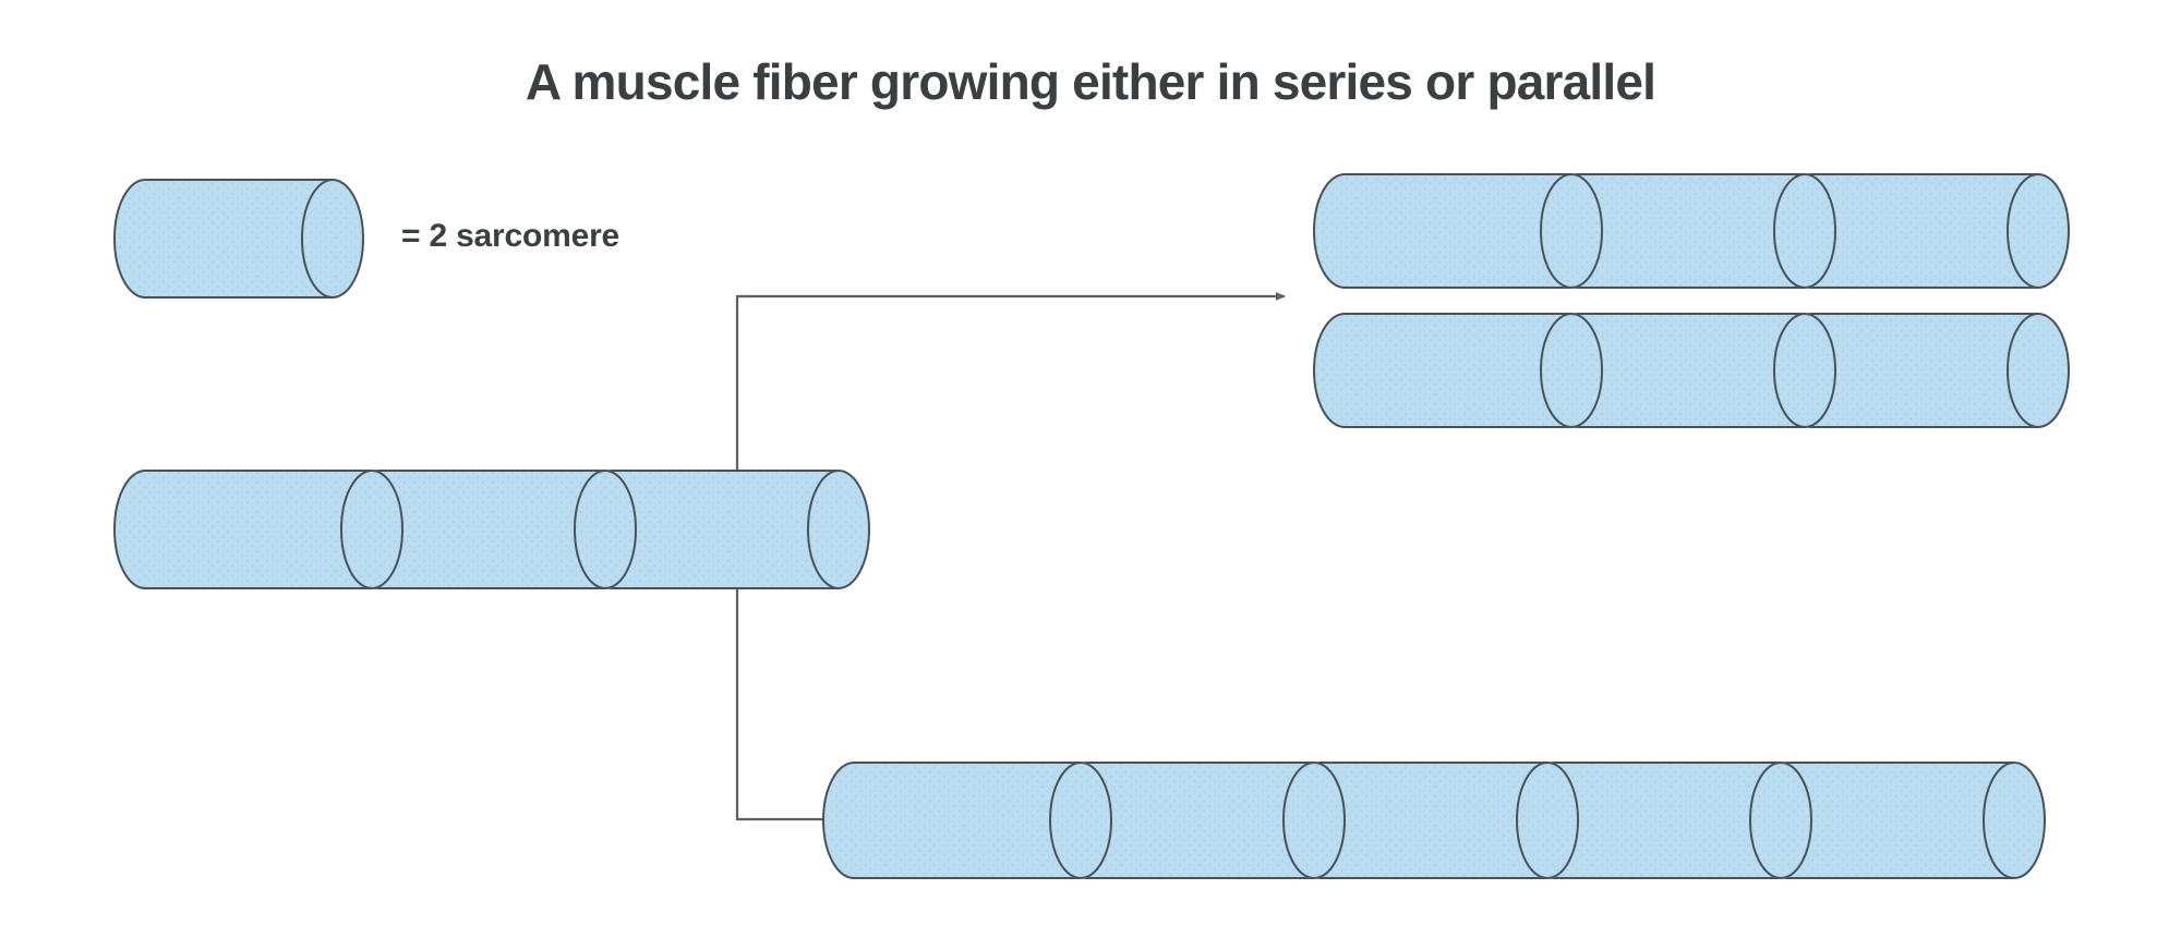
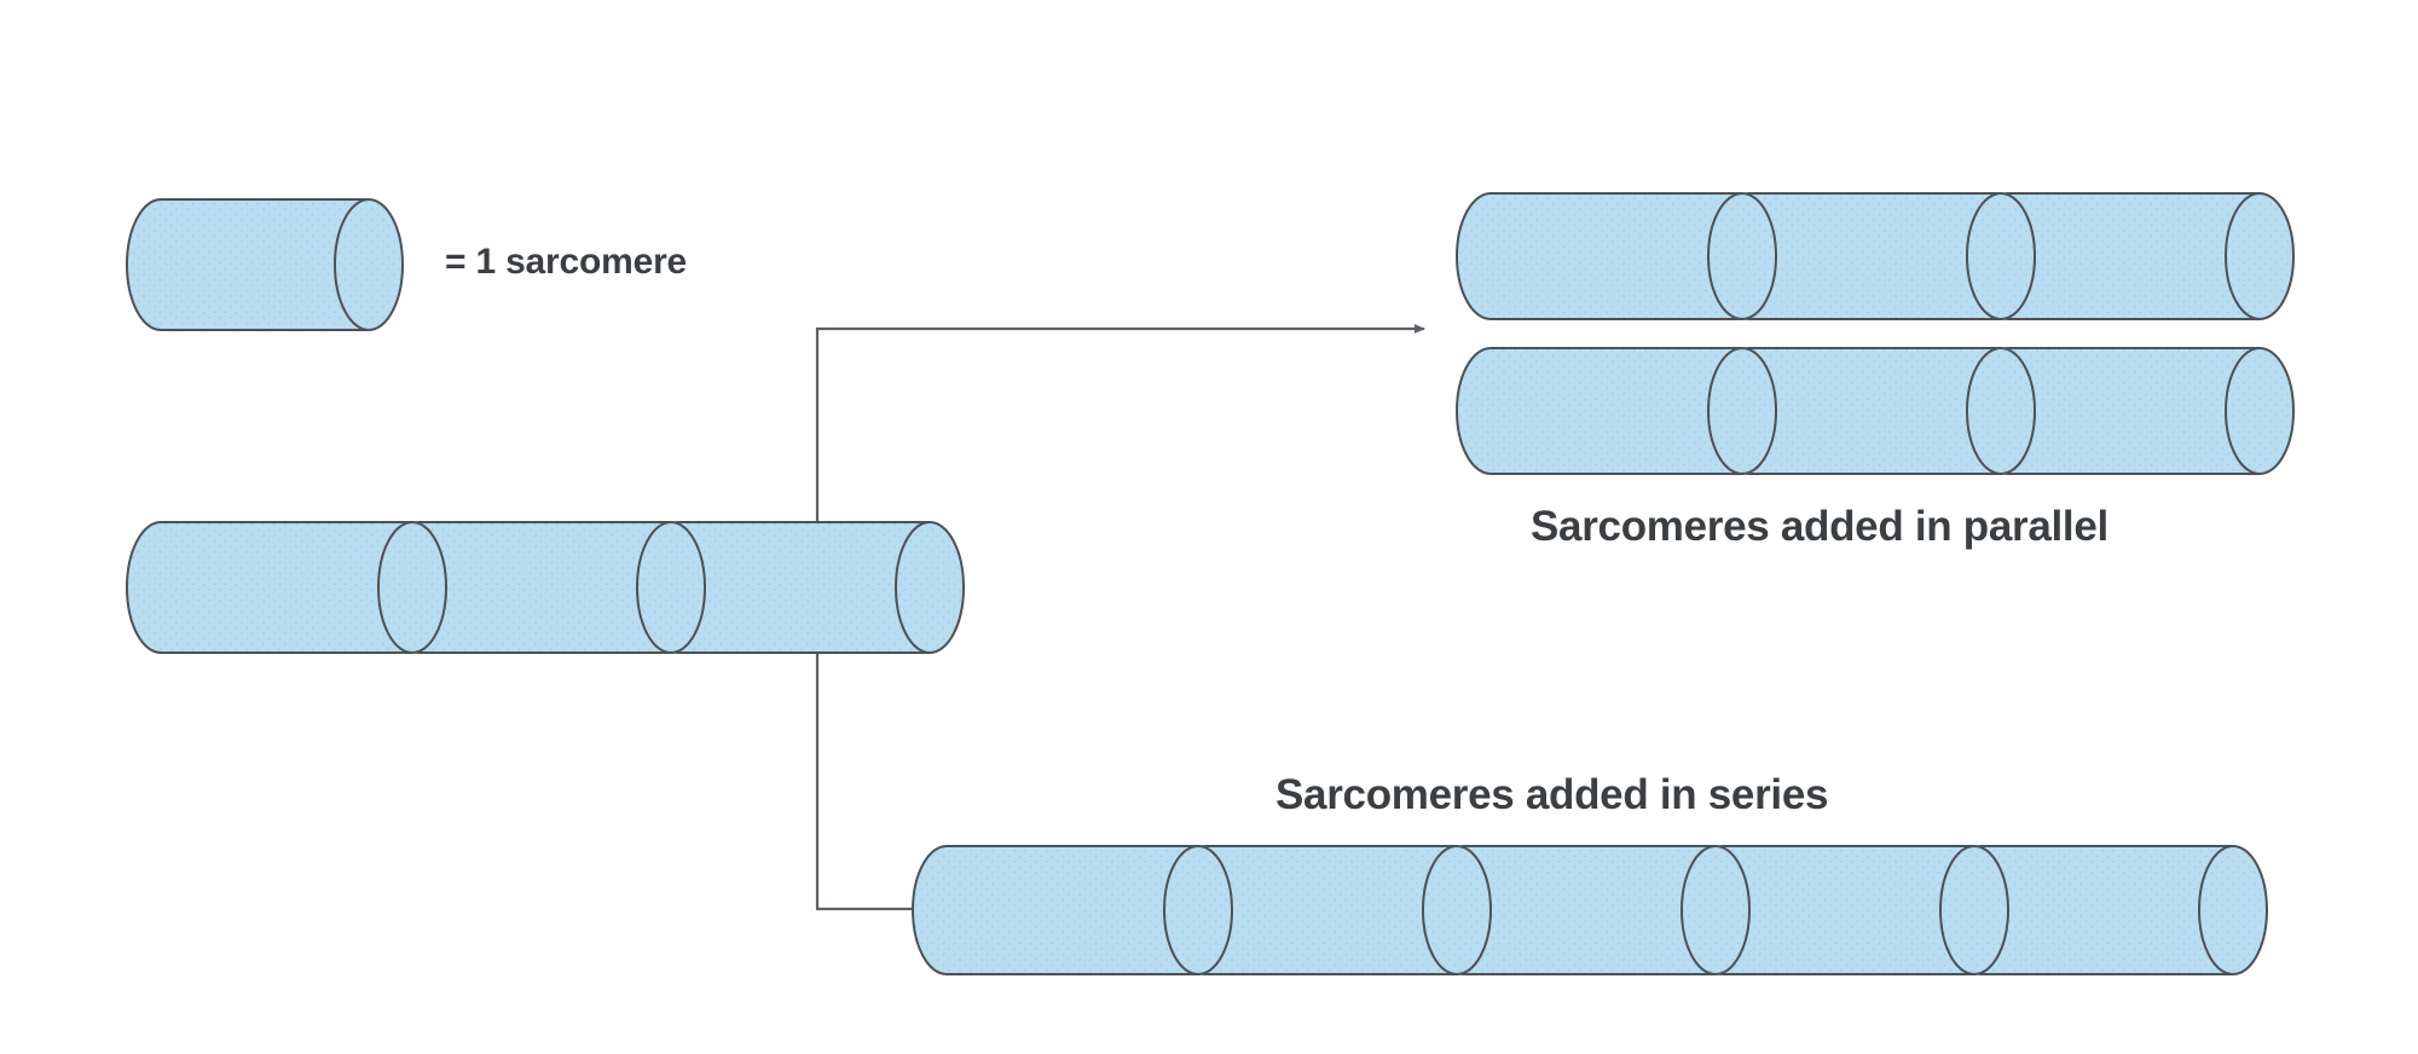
- A muscle fiber growing either in series or parallel
- = 2 sarcomere
+ = 1 sarcomere
+ Sarcomeres added in parallel
+ Sarcomeres added in series
